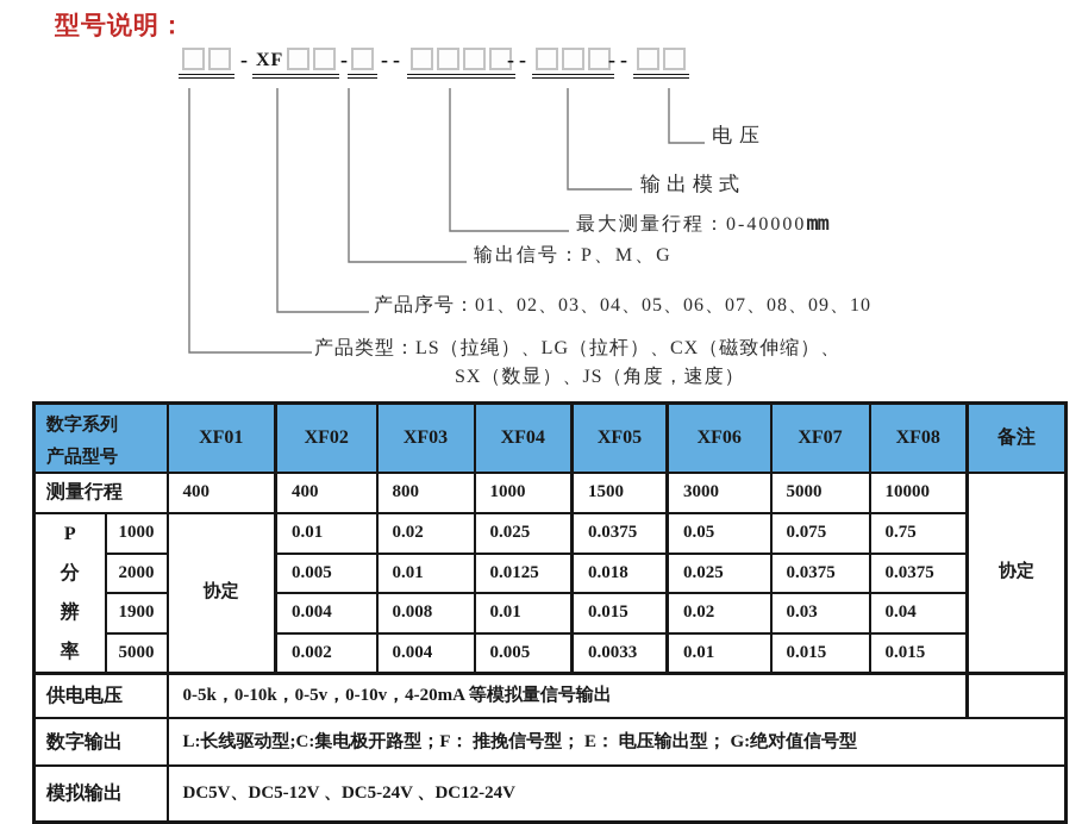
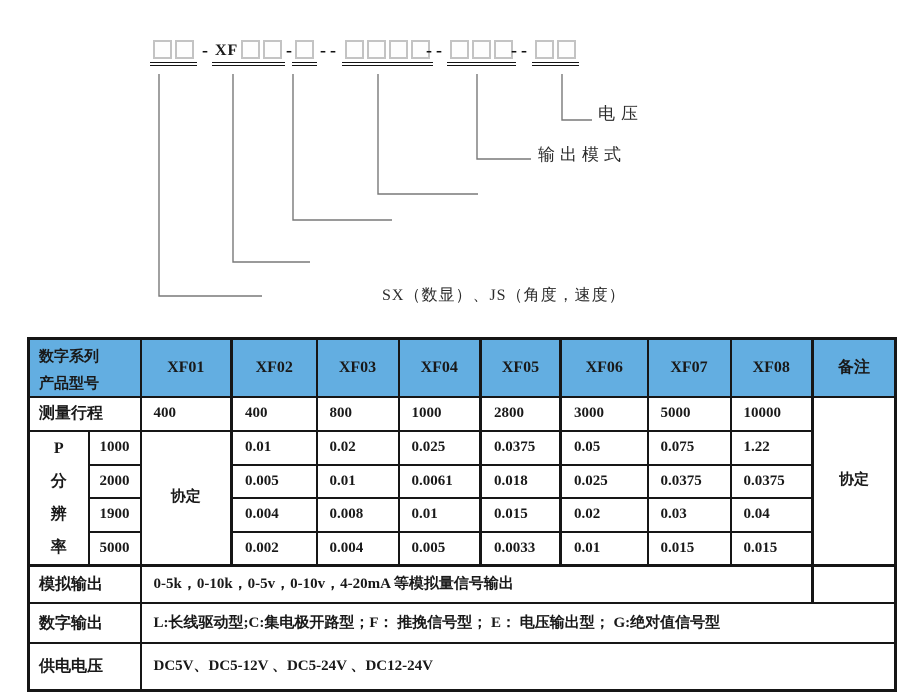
- 型号说明：
  XF
  -
  -
  --
  --
  --
  电压
  输出模式
- 最大测量行程：0-40000mm
- 输出信号：P、M、G
- 产品序号：01、02、03、04、05、06、07、08、09、10
- 产品类型：LS（拉绳）、LG（拉杆）、CX（磁致伸缩）、
  SX（数显）、JS（角度，速度）
  数字系列产品型号	XF01	XF02	XF03	XF04	XF05	XF06	XF07	XF08	备注
- 测量行程	400	400	800	1000	1500	3000	5000	10000	协定
+ 测量行程	400	400	800	1000	2800	3000	5000	10000	协定
- P分辨率	1000	协定	0.01	0.02	0.025	0.0375	0.05	0.075	0.75
+ P分辨率	1000	协定	0.01	0.02	0.025	0.0375	0.05	0.075	1.22
- 2000	0.005	0.01	0.0125	0.018	0.025	0.0375	0.0375
+ 2000	0.005	0.01	0.0061	0.018	0.025	0.0375	0.0375
  1900	0.004	0.008	0.01	0.015	0.02	0.03	0.04
  5000	0.002	0.004	0.005	0.0033	0.01	0.015	0.015
- 供电电压	0-5k，0-10k，0-5v，0-10v，4-20mA 等模拟量信号输出
+ 模拟输出	0-5k，0-10k，0-5v，0-10v，4-20mA 等模拟量信号输出
  数字输出	L:长线驱动型;C:集电极开路型；F： 推挽信号型； E： 电压输出型； G:绝对值信号型
- 模拟输出	DC5V、DC5-12V 、DC5-24V 、DC12-24V
+ 供电电压	DC5V、DC5-12V 、DC5-24V 、DC12-24V
